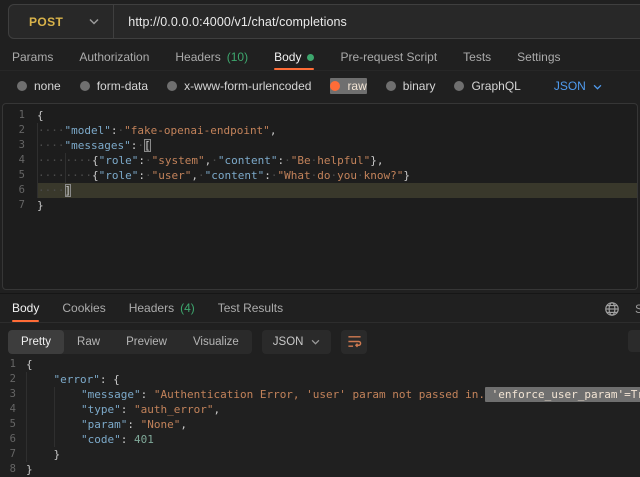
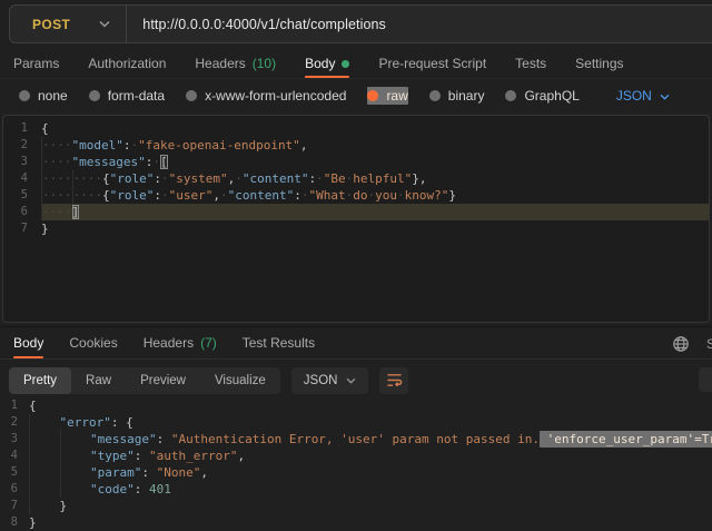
  POST
  http://0.0.0.0:4000/v1/chat/completions
  Params
  Authorization
  Headers
  (10)
  Body
  Pre-request Script
  Tests
  Settings
  none
  form-data
  x-www-form-urlencoded
  raw
  binary
  GraphQL
  JSON
  1
  {
  2
  ····"model":·"fake-openai-endpoint",
  3
  ····"messages":·[
  4
  ········{"role":·"system",·"content":·"Be·helpful"},
  5
  ········{"role":·"user",·"content":·"What·do·you·know?"}
  6
  ····]
  7
  }
  Body
  Cookies
  Headers
- (4)
+ (7)
  Test Results
  Pretty
  Raw
  Preview
  Visualize
  JSON
  1
  {
  2
  "error": {
  3
  "message": "Authentication Error, 'user' param not passed in. 'enforce_user_param'=T
  4
  "type": "auth_error",
  5
  "param": "None",
  6
  "code": 401
  7
  }
  8
  }
